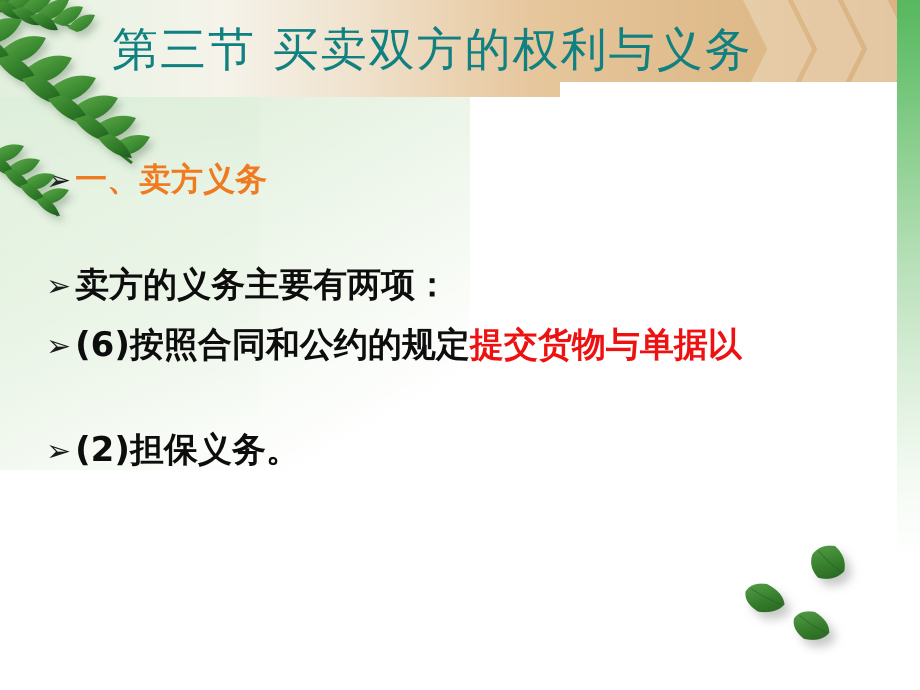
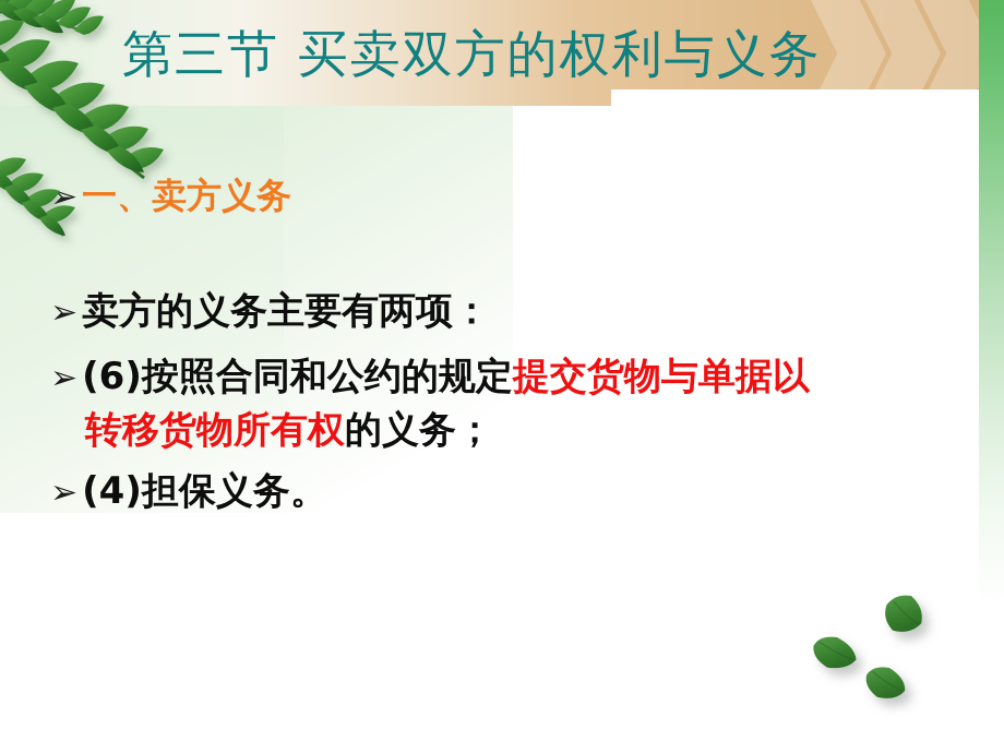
  第三节 买卖双方的权利与义务
  ➢
  一、卖方义务
  ➢
  卖方的义务主要有两项：
  ➢
  (6)按照合同和公约的规定
  提交货物与单据以
+ 转移货物所有权
+ 的义务；
  ➢
- (2)担保义务。
+ (4)担保义务。
